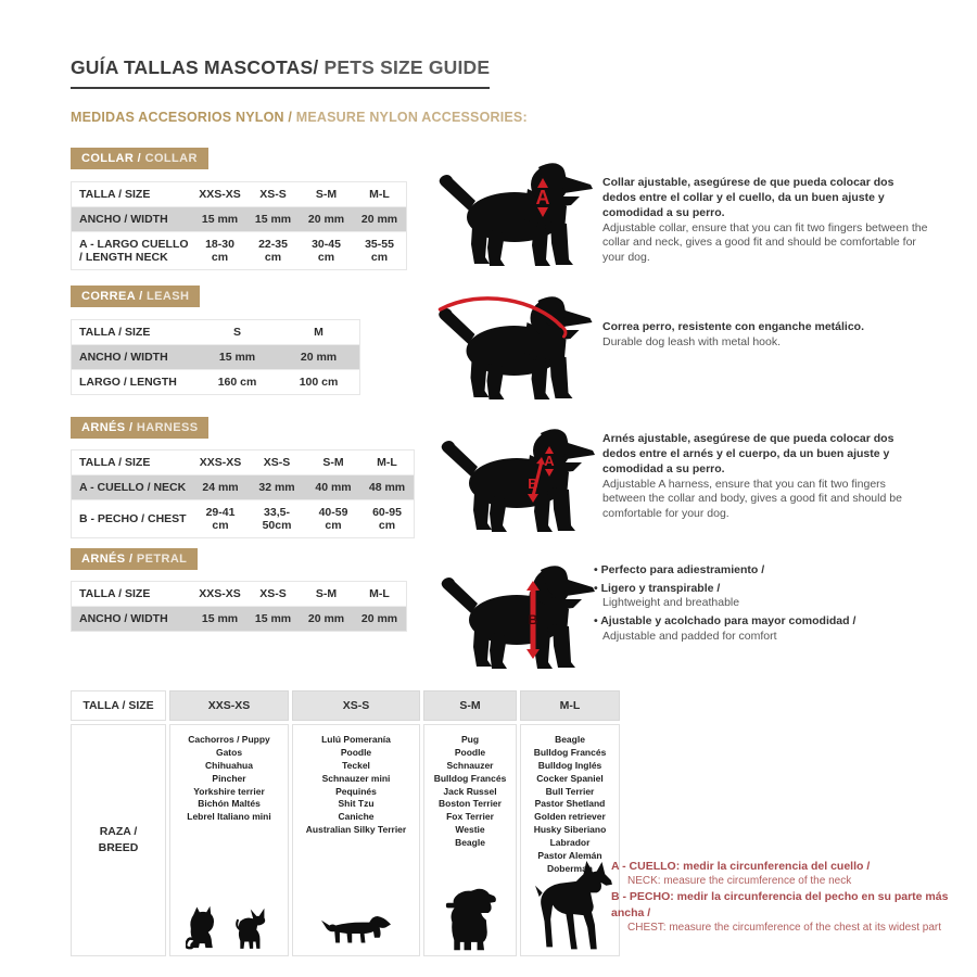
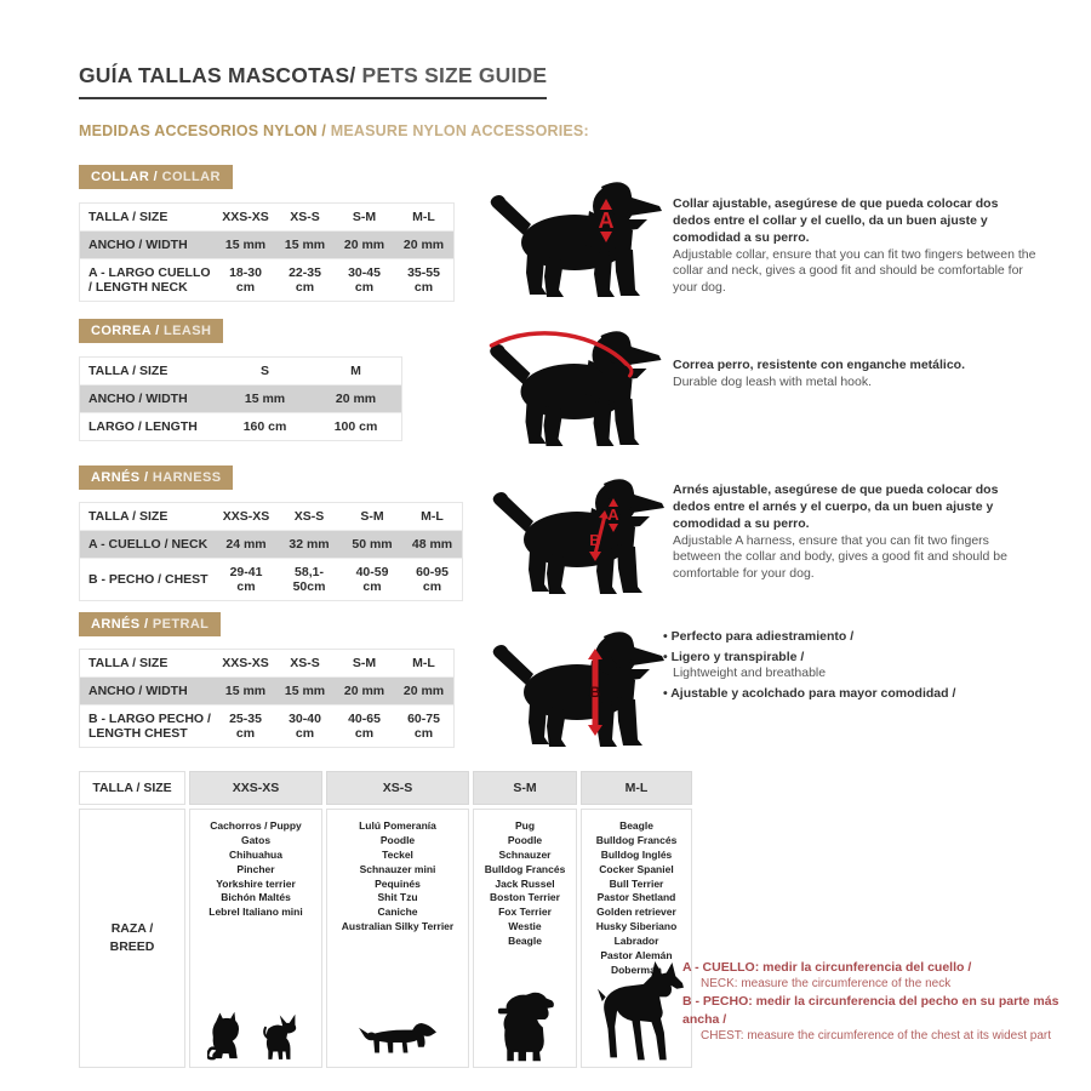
  GUÍA TALLAS MASCOTAS/ PETS SIZE GUIDE
  MEDIDAS ACCESORIOS NYLON / MEASURE NYLON ACCESSORIES:
  COLLAR / COLLAR
  TALLA / SIZE
  XXS-XS
  XS-S
  S-M
  M-L
  ANCHO / WIDTH
  15 mm
  15 mm
  20 mm
  20 mm
  A - LARGO CUELLO / LENGTH NECK
  18-30 cm
  22-35 cm
  30-45 cm
  35-55 cm
  A
  Collar ajustable, asegúrese de que pueda colocar dos dedos entre el collar y el cuello, da un buen ajuste y comodidad a su perro.
  Adjustable collar, ensure that you can fit two fingers between the collar and neck, gives a good fit and should be comfortable for your dog.
  CORREA / LEASH
  TALLA / SIZE
  S
  M
  ANCHO / WIDTH
  15 mm
  20 mm
  LARGO / LENGTH
  160 cm
  100 cm
  Correa perro, resistente con enganche metálico.
  Durable dog leash with metal hook.
  ARNÉS / HARNESS
  TALLA / SIZE
  XXS-XS
  XS-S
  S-M
  M-L
  A - CUELLO / NECK
  24 mm
  32 mm
- 40 mm
+ 50 mm
  48 mm
  B - PECHO / CHEST
  29-41 cm
- 33,5-50cm
+ 58,1-50cm
  40-59 cm
  60-95 cm
  A
  B
  Arnés ajustable, asegúrese de que pueda colocar dos dedos entre el arnés y el cuerpo, da un buen ajuste y comodidad a su perro.
  Adjustable A harness, ensure that you can fit two fingers between the collar and body, gives a good fit and should be comfortable for your dog.
  ARNÉS / PETRAL
  TALLA / SIZE
  XXS-XS
  XS-S
  S-M
  M-L
  ANCHO / WIDTH
  15 mm
  15 mm
  20 mm
  20 mm
+ B - LARGO PECHO / LENGTH CHEST
+ 25-35 cm
+ 30-40 cm
+ 40-65 cm
+ 60-75 cm
  B
  Perfecto para adiestramiento /
  Ligero y transpirable /
  Lightweight and breathable
  Ajustable y acolchado para mayor comodidad /
- Adjustable and padded for comfort
  TALLA / SIZE
  XXS-XS
  XS-S
  S-M
  M-L
  RAZA /
  BREED
  Cachorros / Puppy
  Gatos
  Chihuahua
  Pincher
  Yorkshire terrier
  Bichón Maltés
  Lebrel Italiano mini
  Lulú Pomeranía
  Poodle
  Teckel
  Schnauzer mini
  Pequinés
  Shit Tzu
  Caniche
  Australian Silky Terrier
  Pug
  Poodle
  Schnauzer
  Bulldog Francés
  Jack Russel
  Boston Terrier
  Fox Terrier
  Westie
  Beagle
  Beagle
  Bulldog Francés
  Bulldog Inglés
  Cocker Spaniel
  Bull Terrier
  Pastor Shetland
  Golden retriever
  Husky Siberiano
  Labrador
  Pastor Alemán
  Doberma
  A - CUELLO: medir la circunferencia del cuello /
  NECK: measure the circumference of the neck
  B - PECHO: medir la circunferencia del pecho en su parte más ancha /
  CHEST: measure the circumference of the chest at its widest part
